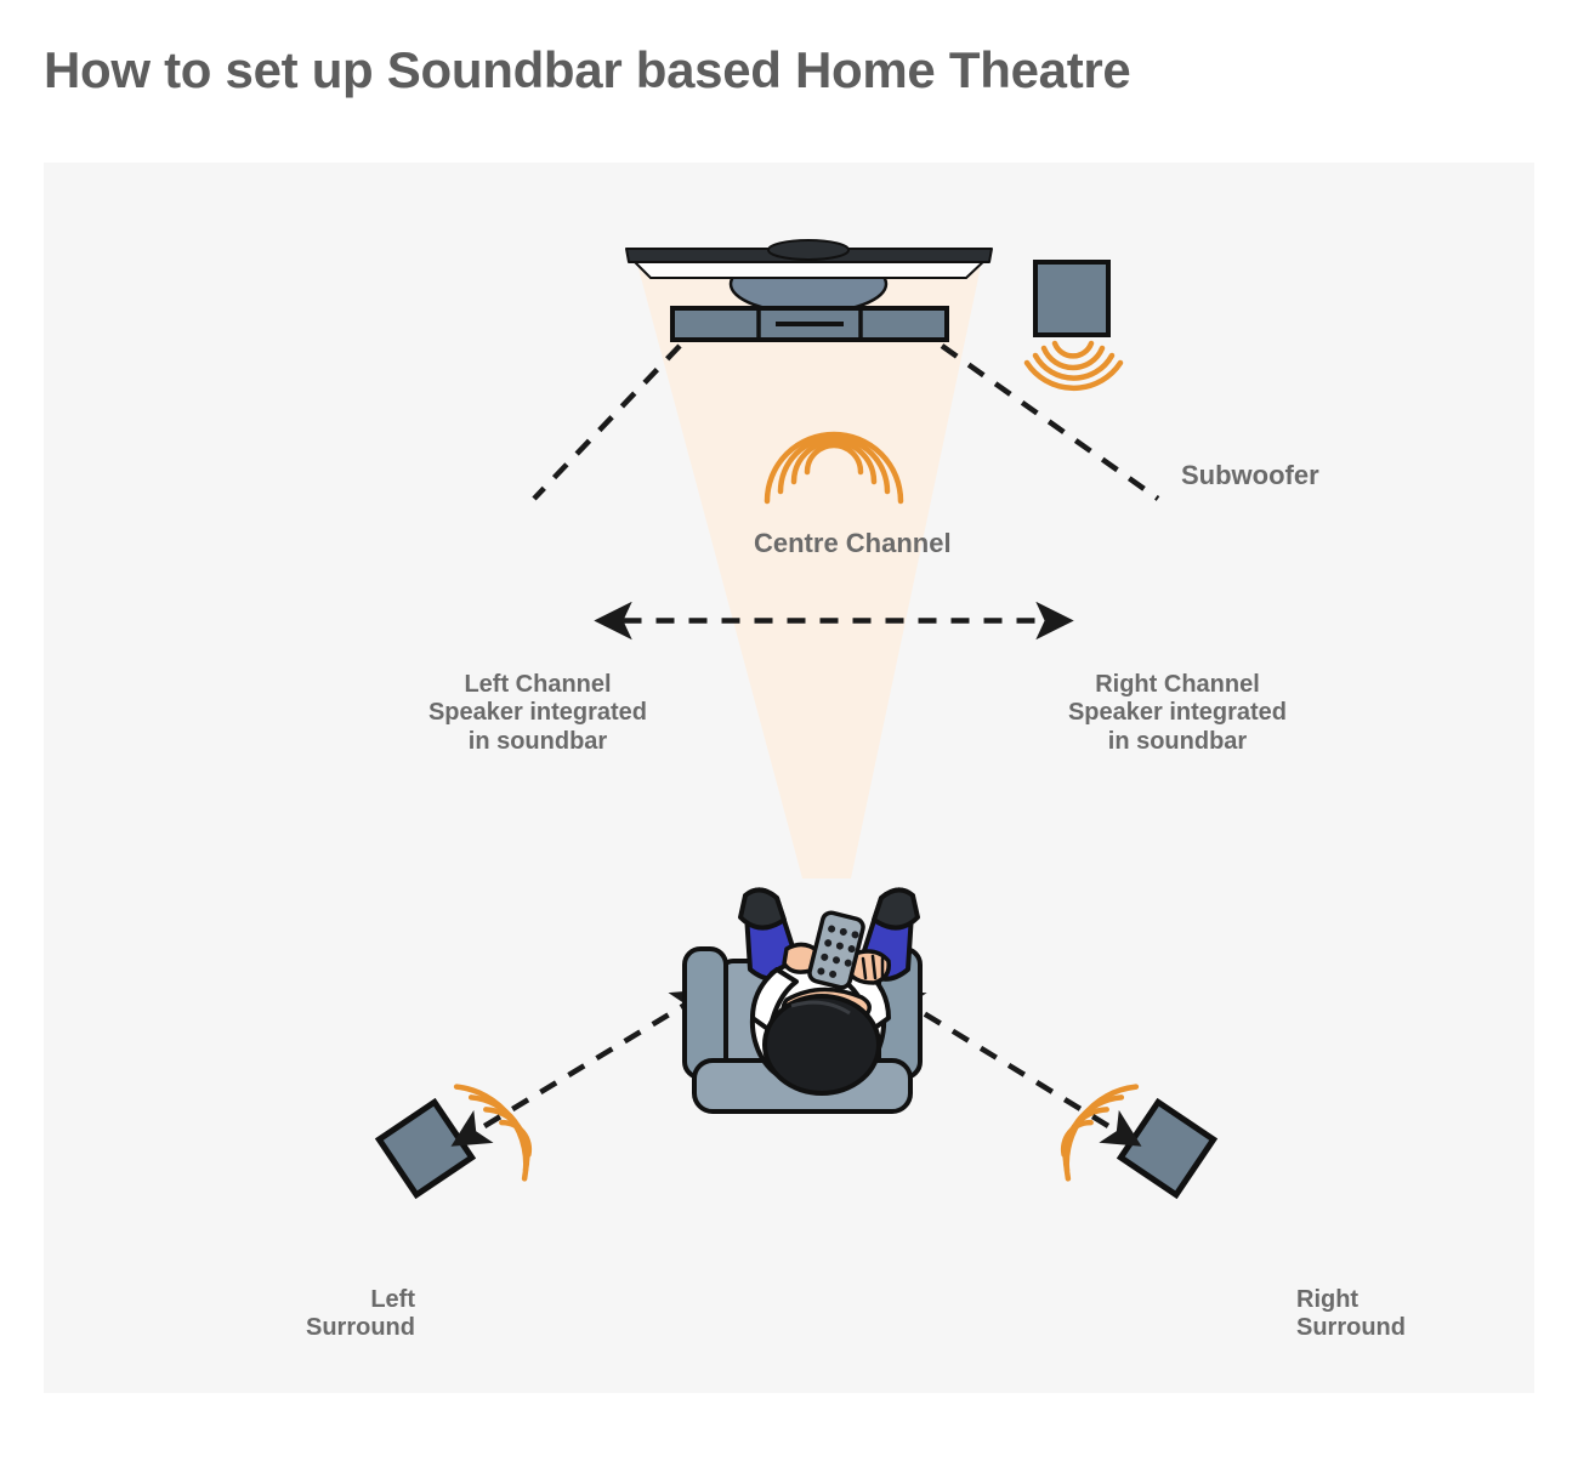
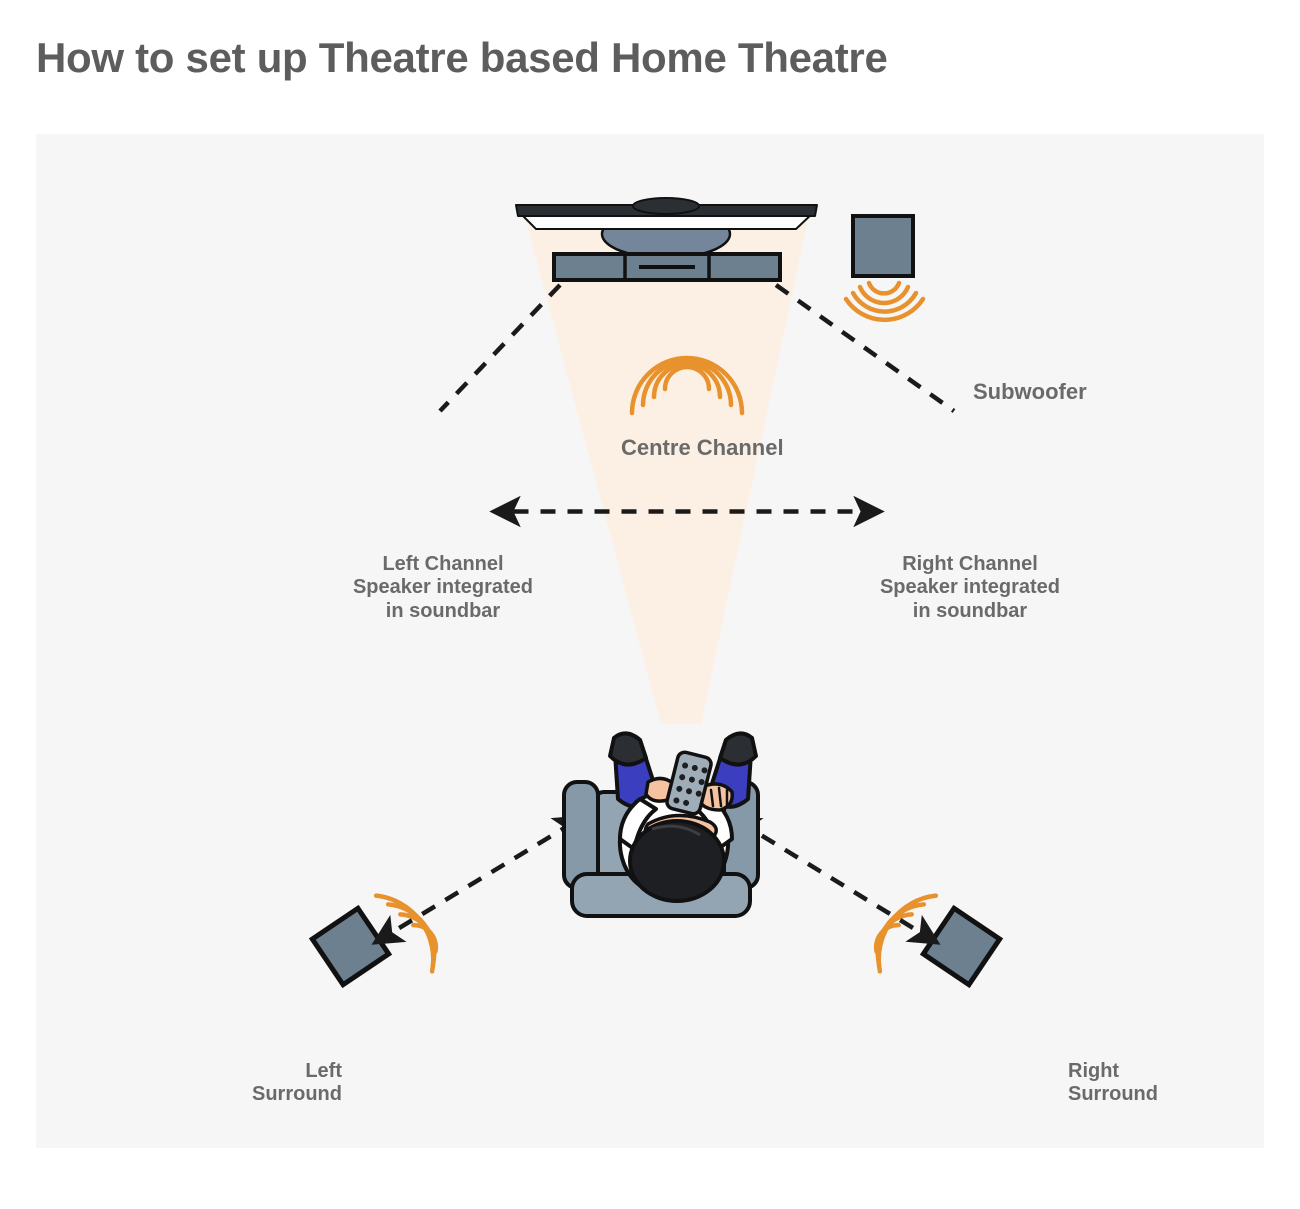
- How to set up Soundbar based Home Theatre
+ How to set up Theatre based Home Theatre
  Subwoofer
  Centre Channel
  Left Channel
  Speaker integrated
  in soundbar
  Right Channel
  Speaker integrated
  in soundbar
  Left
  Surround
  Right
  Surround
